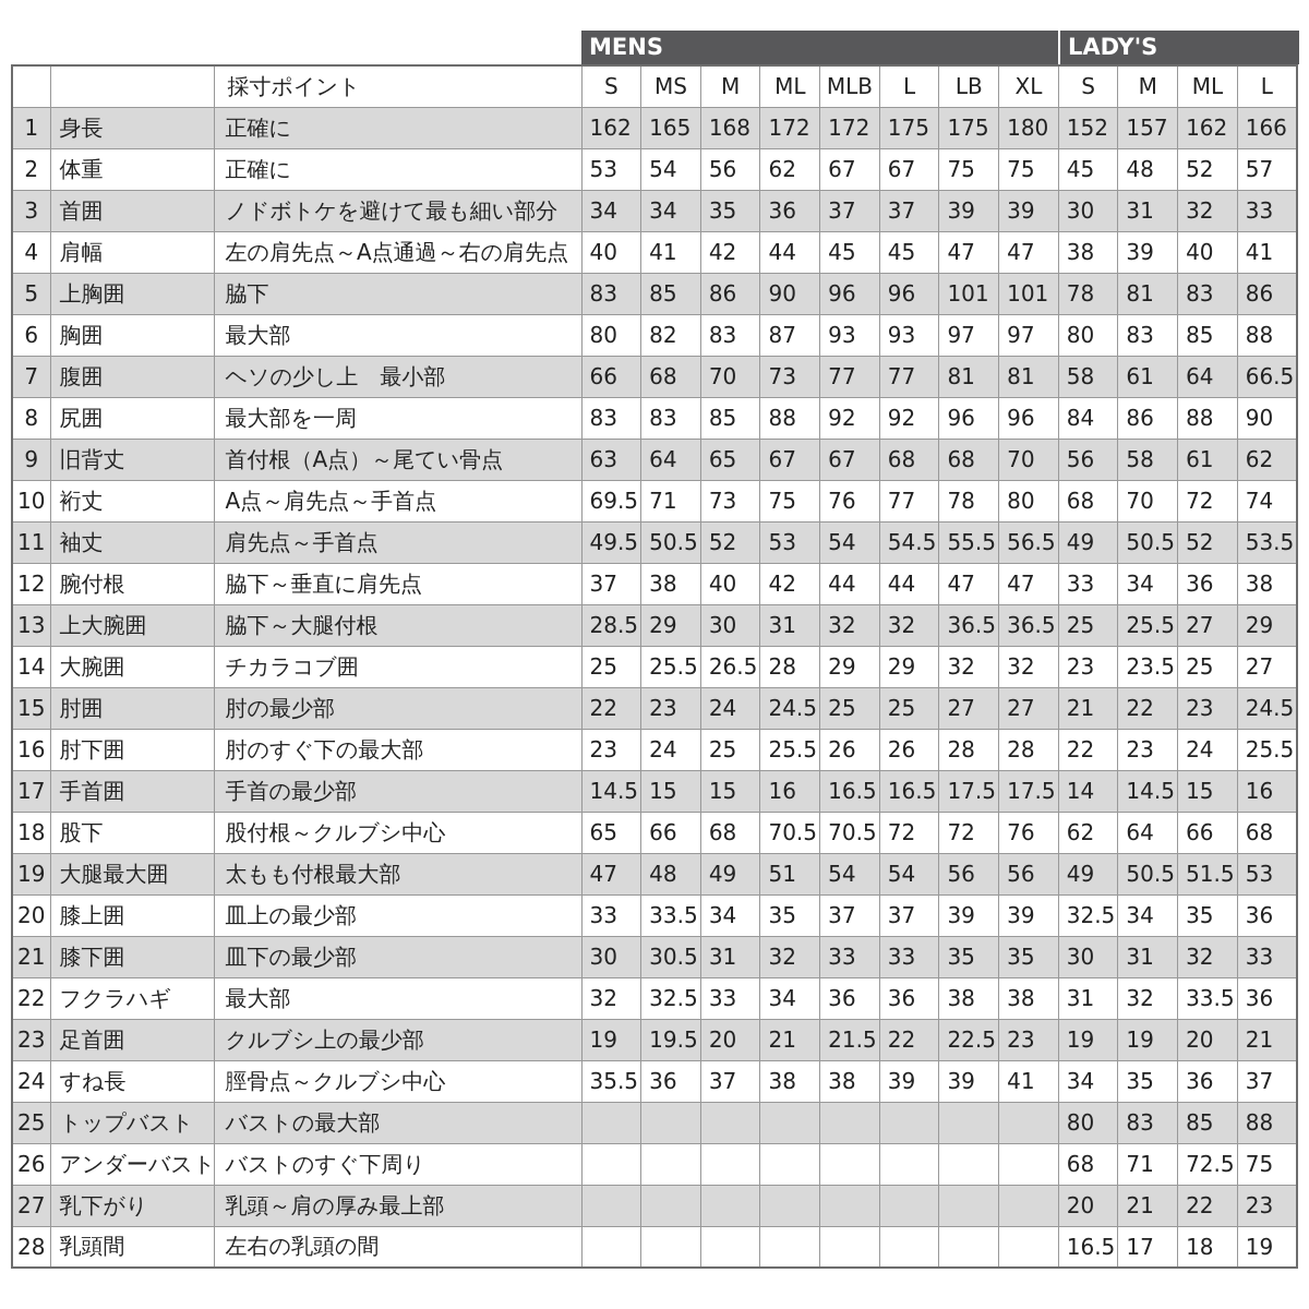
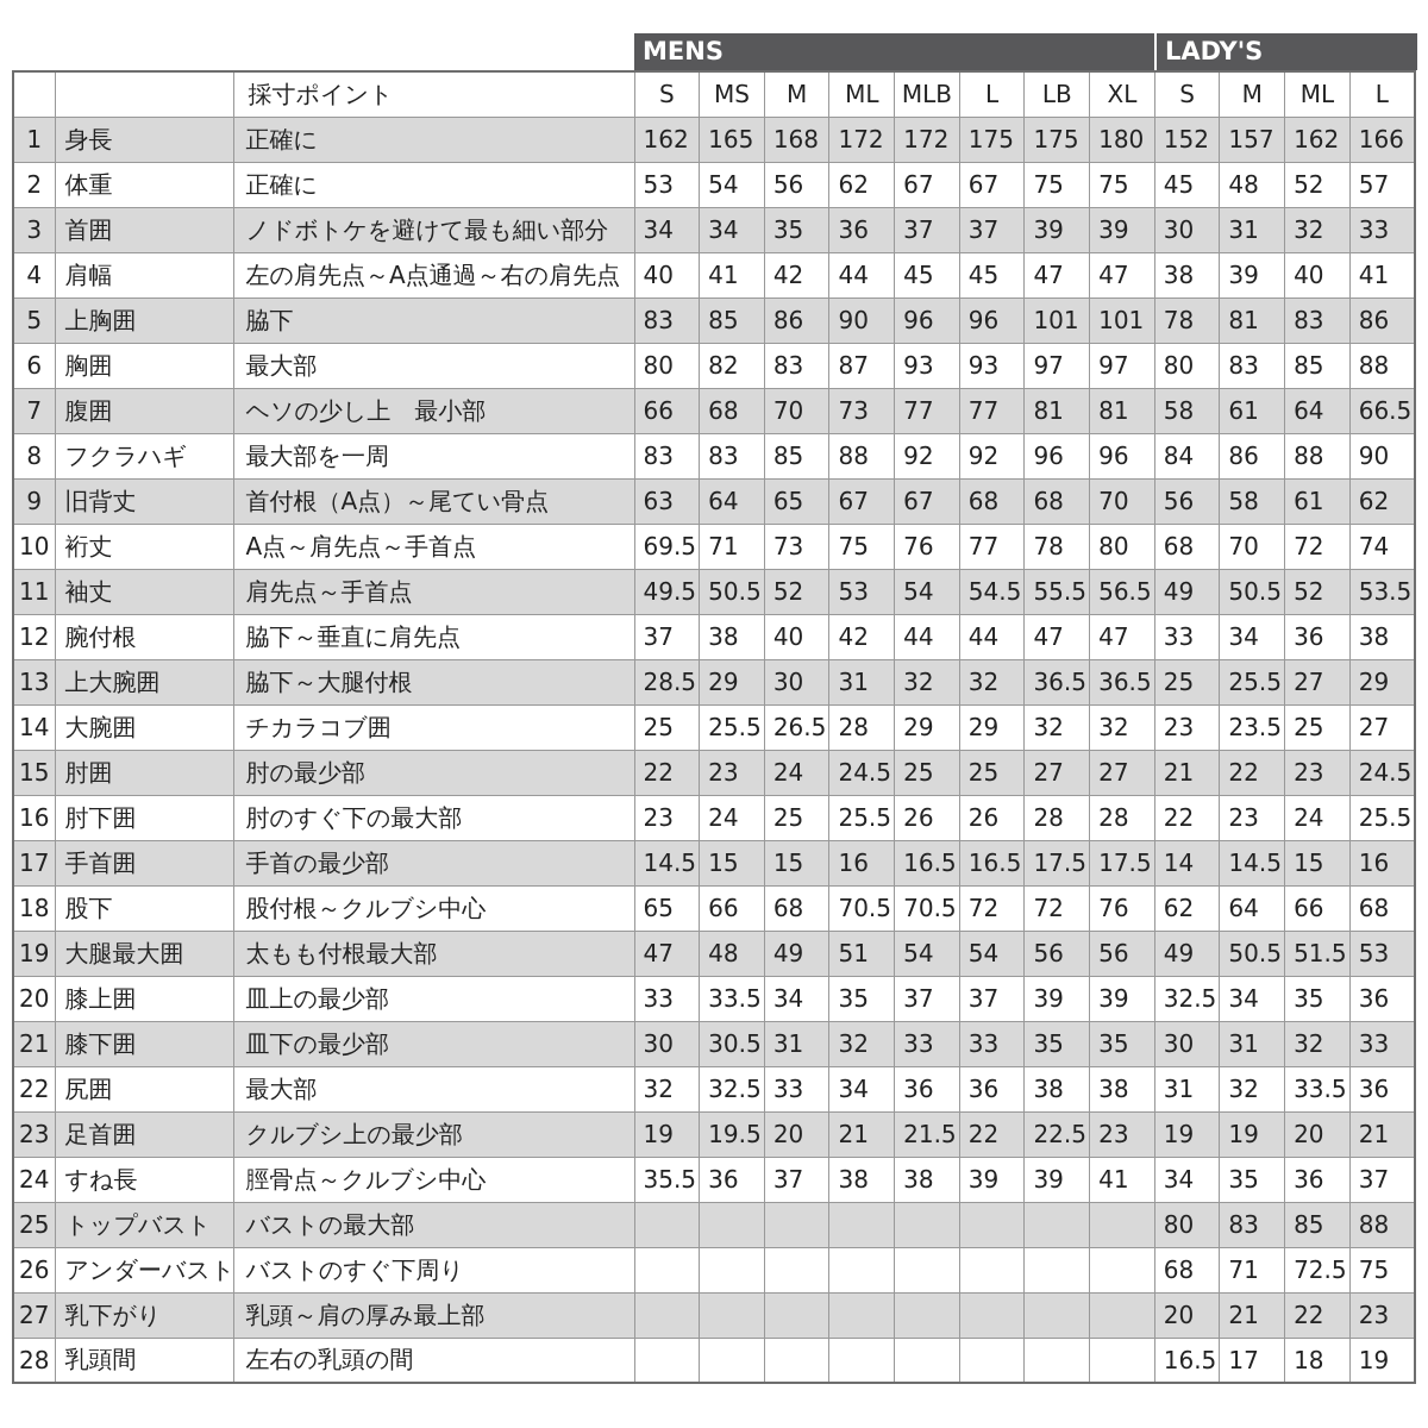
  MENS
  LADY'S
  		採寸ポイント	S	MS	M	ML	MLB	L	LB	XL	S	M	ML	L
  1	身長	正確に	162	165	168	172	172	175	175	180	152	157	162	166
  2	体重	正確に	53	54	56	62	67	67	75	75	45	48	52	57
  3	首囲	ノドボトケを避けて最も細い部分	34	34	35	36	37	37	39	39	30	31	32	33
  4	肩幅	左の肩先点～A点通過～右の肩先点	40	41	42	44	45	45	47	47	38	39	40	41
  5	上胸囲	脇下	83	85	86	90	96	96	101	101	78	81	83	86
  6	胸囲	最大部	80	82	83	87	93	93	97	97	80	83	85	88
  7	腹囲	ヘソの少し上 最小部	66	68	70	73	77	77	81	81	58	61	64	66.5
- 8	尻囲	最大部を一周	83	83	85	88	92	92	96	96	84	86	88	90
+ 8	フクラハギ	最大部を一周	83	83	85	88	92	92	96	96	84	86	88	90
  9	旧背丈	首付根（A点）～尾てい骨点	63	64	65	67	67	68	68	70	56	58	61	62
  10	裄丈	A点～肩先点～手首点	69.5	71	73	75	76	77	78	80	68	70	72	74
  11	袖丈	肩先点～手首点	49.5	50.5	52	53	54	54.5	55.5	56.5	49	50.5	52	53.5
  12	腕付根	脇下～垂直に肩先点	37	38	40	42	44	44	47	47	33	34	36	38
  13	上大腕囲	脇下～大腿付根	28.5	29	30	31	32	32	36.5	36.5	25	25.5	27	29
  14	大腕囲	チカラコブ囲	25	25.5	26.5	28	29	29	32	32	23	23.5	25	27
  15	肘囲	肘の最少部	22	23	24	24.5	25	25	27	27	21	22	23	24.5
  16	肘下囲	肘のすぐ下の最大部	23	24	25	25.5	26	26	28	28	22	23	24	25.5
  17	手首囲	手首の最少部	14.5	15	15	16	16.5	16.5	17.5	17.5	14	14.5	15	16
  18	股下	股付根～クルブシ中心	65	66	68	70.5	70.5	72	72	76	62	64	66	68
  19	大腿最大囲	太もも付根最大部	47	48	49	51	54	54	56	56	49	50.5	51.5	53
  20	膝上囲	皿上の最少部	33	33.5	34	35	37	37	39	39	32.5	34	35	36
  21	膝下囲	皿下の最少部	30	30.5	31	32	33	33	35	35	30	31	32	33
- 22	フクラハギ	最大部	32	32.5	33	34	36	36	38	38	31	32	33.5	36
+ 22	尻囲	最大部	32	32.5	33	34	36	36	38	38	31	32	33.5	36
  23	足首囲	クルブシ上の最少部	19	19.5	20	21	21.5	22	22.5	23	19	19	20	21
  24	すね長	脛骨点～クルブシ中心	35.5	36	37	38	38	39	39	41	34	35	36	37
  25	トップバスト	バストの最大部									80	83	85	88
  26	アンダーバスト	バストのすぐ下周り									68	71	72.5	75
  27	乳下がり	乳頭～肩の厚み最上部									20	21	22	23
  28	乳頭間	左右の乳頭の間									16.5	17	18	19
